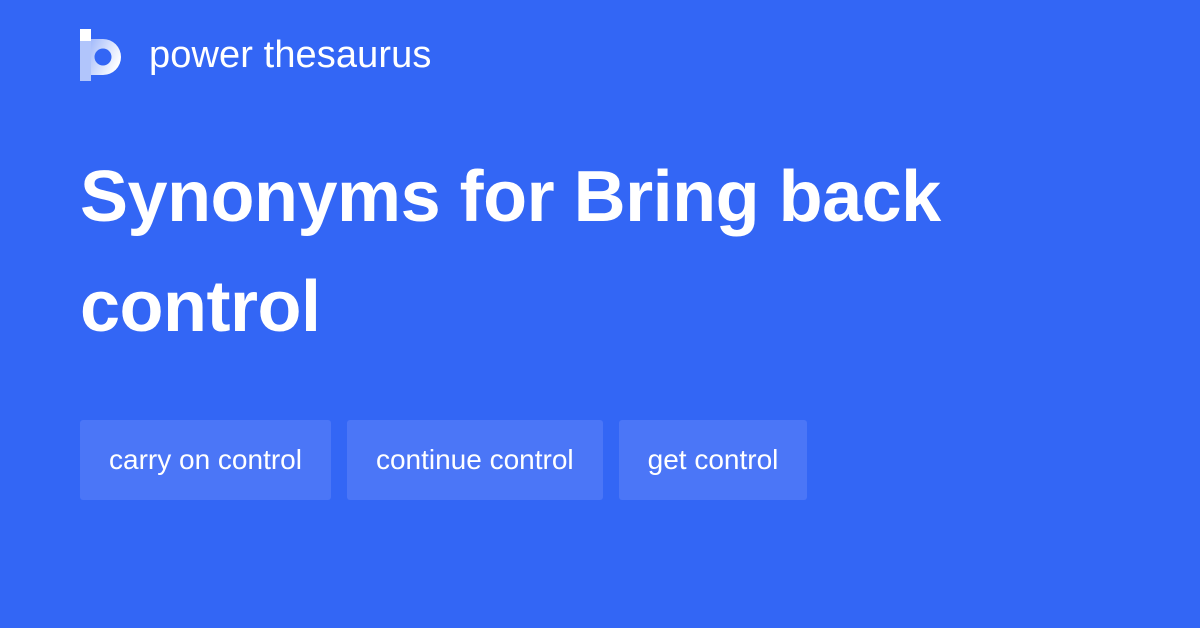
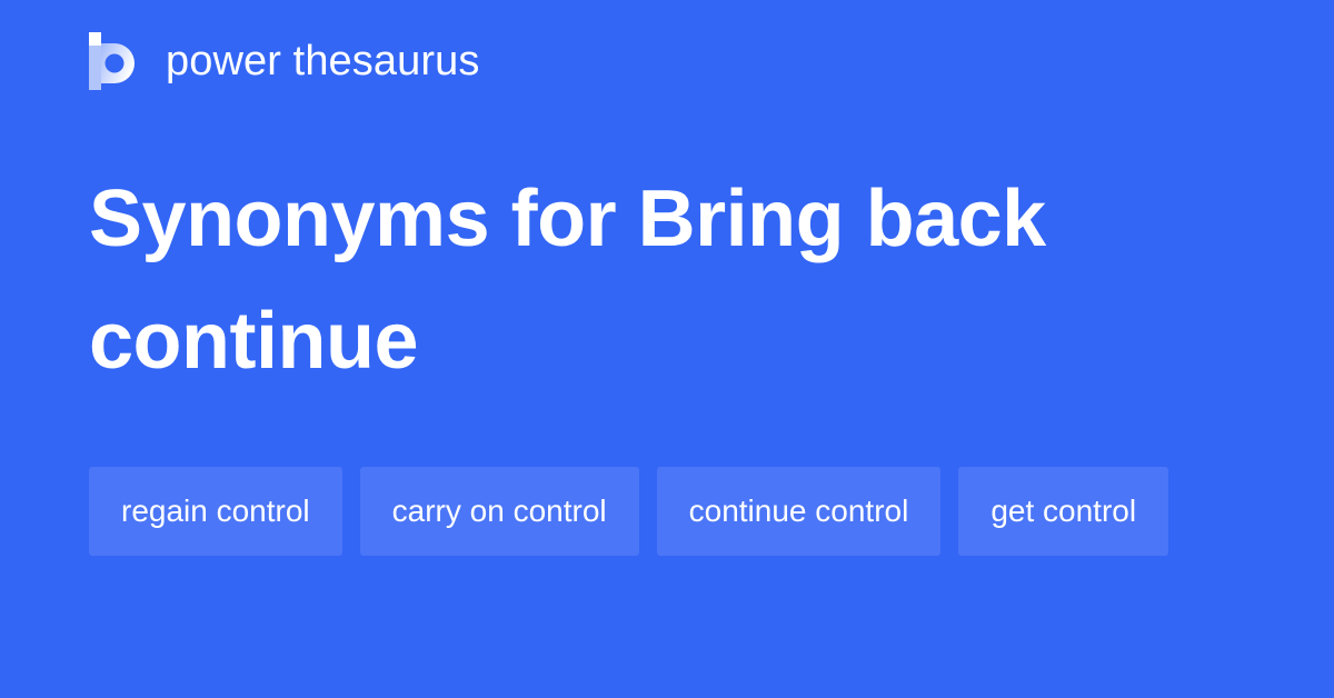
  power thesaurus
- Synonyms for Bring back control
+ Synonyms for Bring back continue
+ regain control
  carry on control
  continue control
  get control
